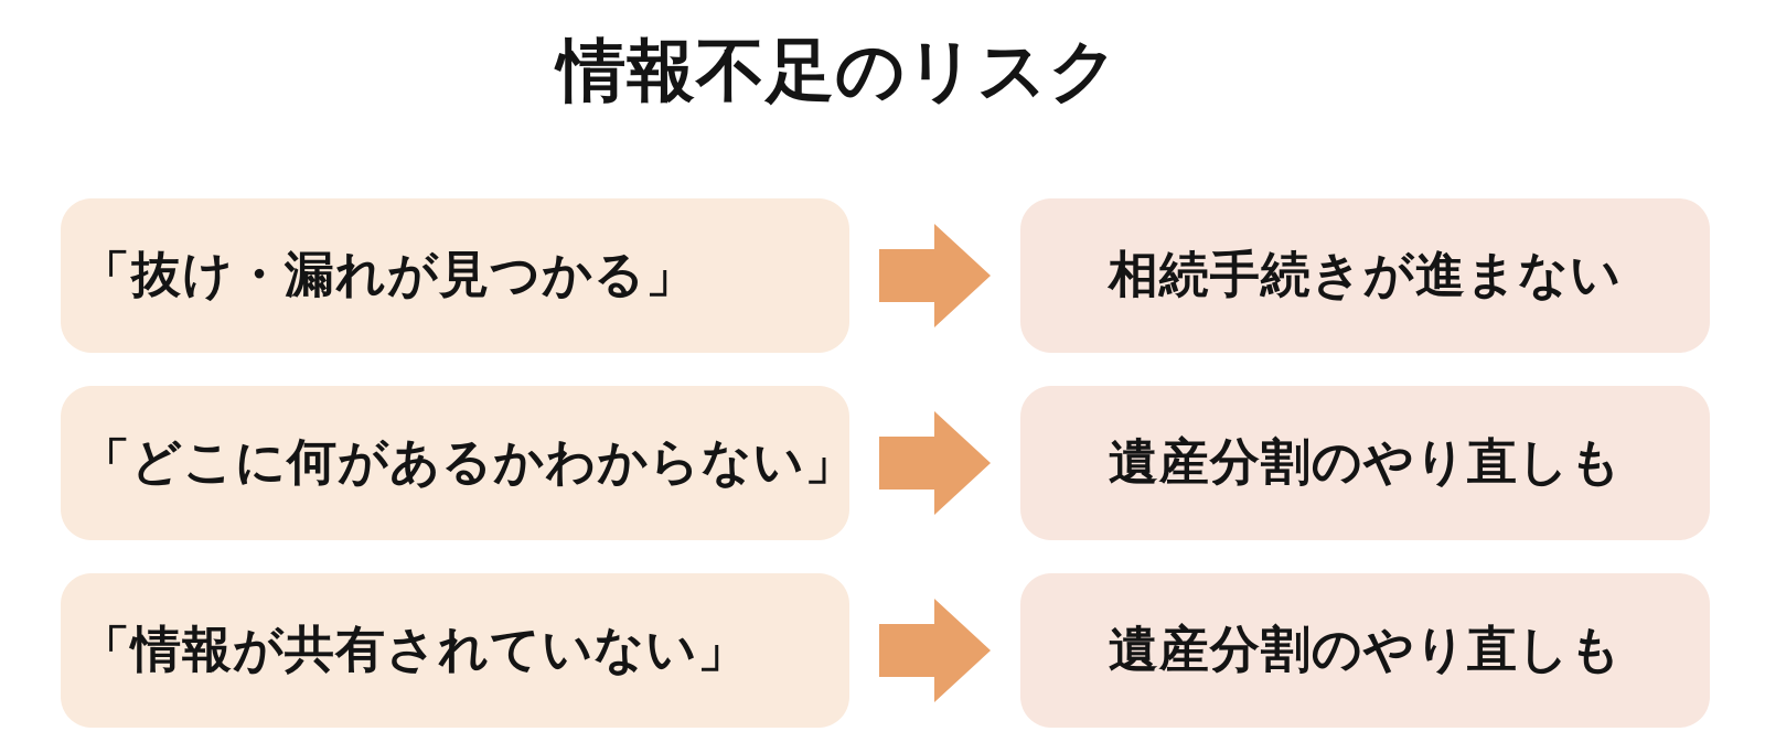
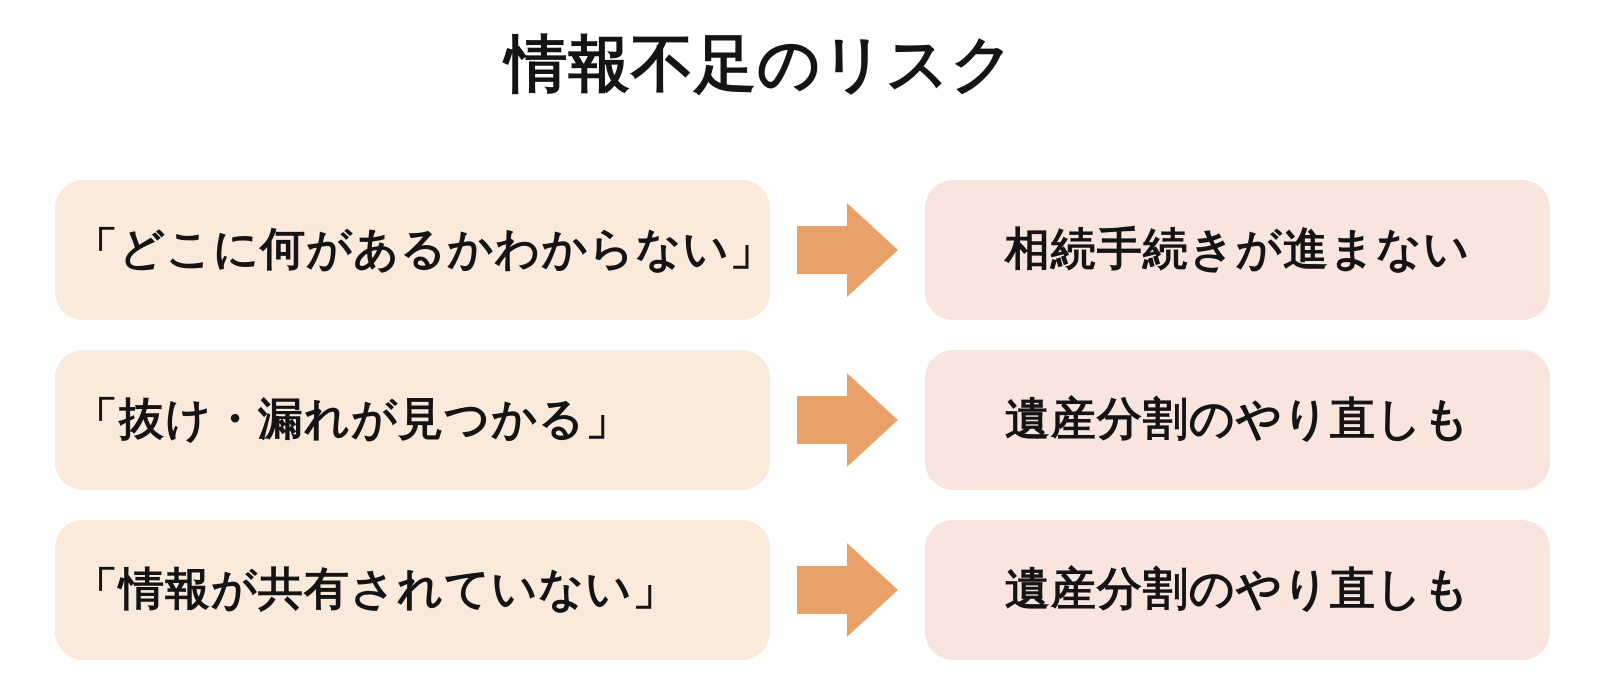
  情報不足のリスク
- 「抜け・漏れが見つかる」
+ 「どこに何があるかわからない」
  相続手続きが進まない
- 「どこに何があるかわからない」
+ 「抜け・漏れが見つかる」
  遺産分割のやり直しも
  「情報が共有されていない」
  遺産分割のやり直しも
